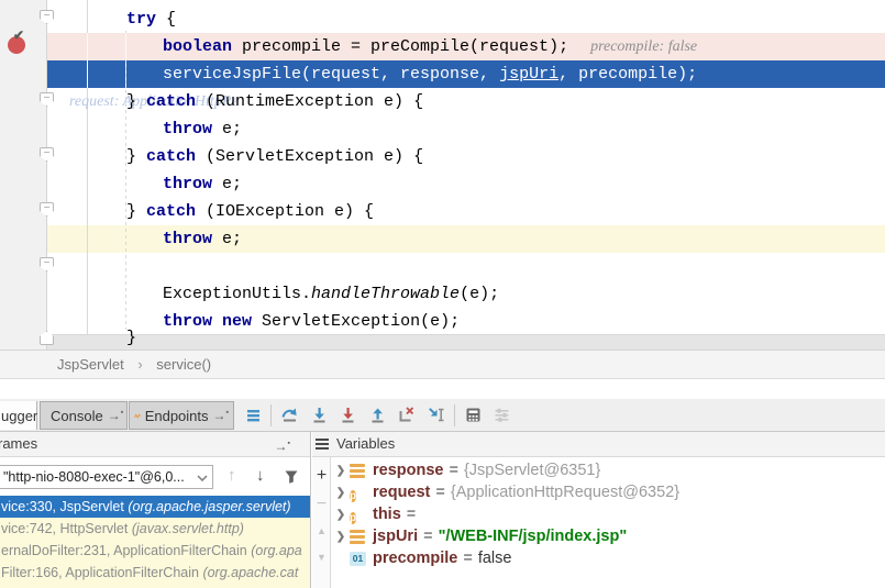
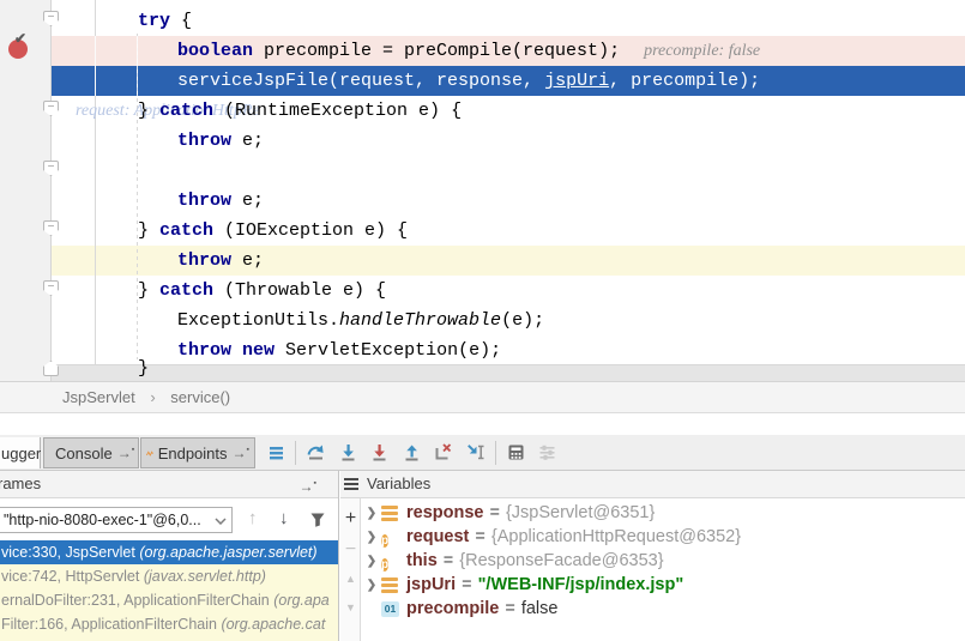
  try {
  boolean precompile = preCompile(request); precompile: false
  serviceJspFile(request, response, jspUri, precompile);request: ApplicationHttpRe
  } catch (RuntimeException e) {
  throw e;
- } catch (ServletException e) {
  throw e;
  } catch (IOException e) {
  throw e;
+ } catch (Throwable e) {
  ExceptionUtils.handleThrowable(e);
  throw new ServletException(e);
  }
  ✔
  −
  −
  −
  −
  −
  JspServlet › service()
  ugger
  Console
  Endpoints
  rames
  "http-nio-8080-exec-1"@6,0...
  ↑
  ↓
  vice:330, JspServlet (org.apache.jasper.servlet)
  vice:742, HttpServlet (javax.servlet.http)
  ernalDoFilter:231, ApplicationFilterChain (org.apa
  Filter:166, ApplicationFilterChain (org.apache.cat
  Variables
  +
  −
  ▲
  ▼
  ❯
  response
  =
  {JspServlet@6351}
  ❯
  p
  request
  =
  {ApplicationHttpRequest@6352}
  ❯
  p
  this
  =
+ {ResponseFacade@6353}
  ❯
  jspUri
  =
  "/WEB-INF/jsp/index.jsp"
  01
  precompile
  =
  false
